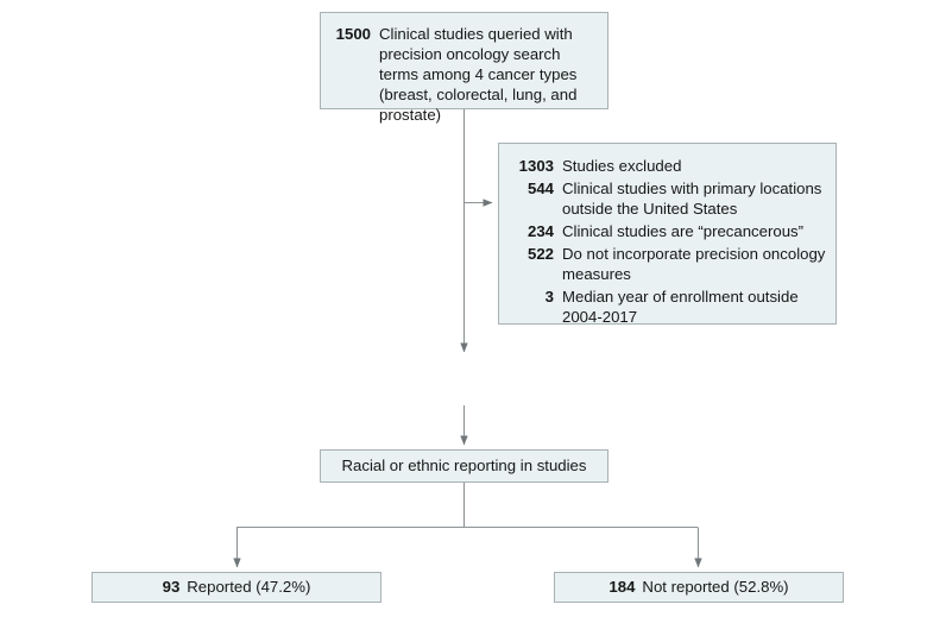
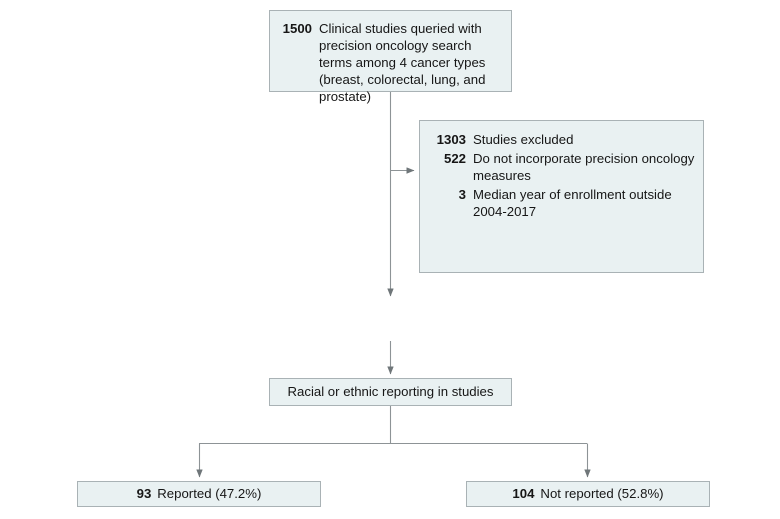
  1500
  Clinical studies queried with precision oncology search terms among 4 cancer types (breast, colorectal, lung, and prostate)
  1303
  Studies excluded
- 544
- Clinical studies with primary locations outside the United States
- 234
- Clinical studies are “precancerous”
  522
  Do not incorporate precision oncology measures
  3
  Median year of enrollment outside 2004-2017
  Racial or ethnic reporting in studies
  93
  Reported (47.2%)
- 184
+ 104
  Not reported (52.8%)
